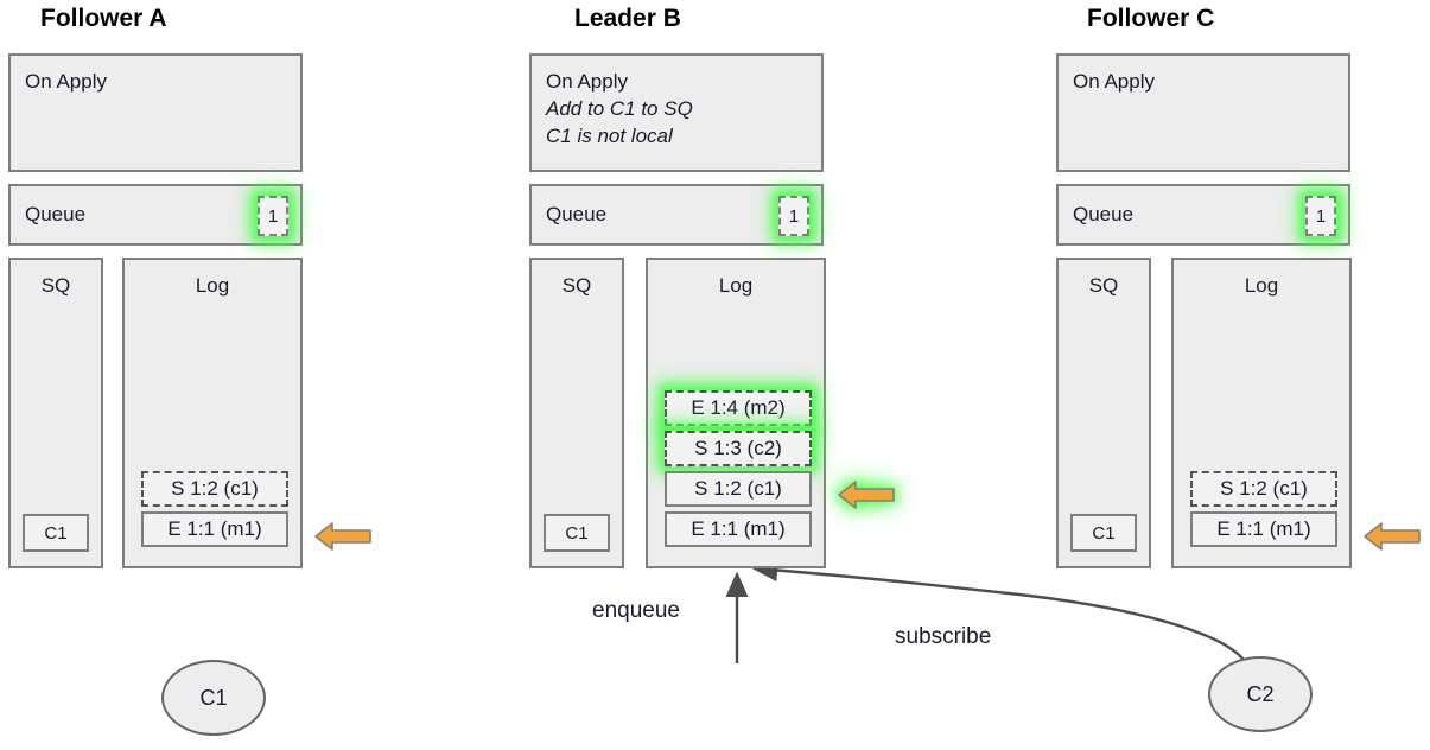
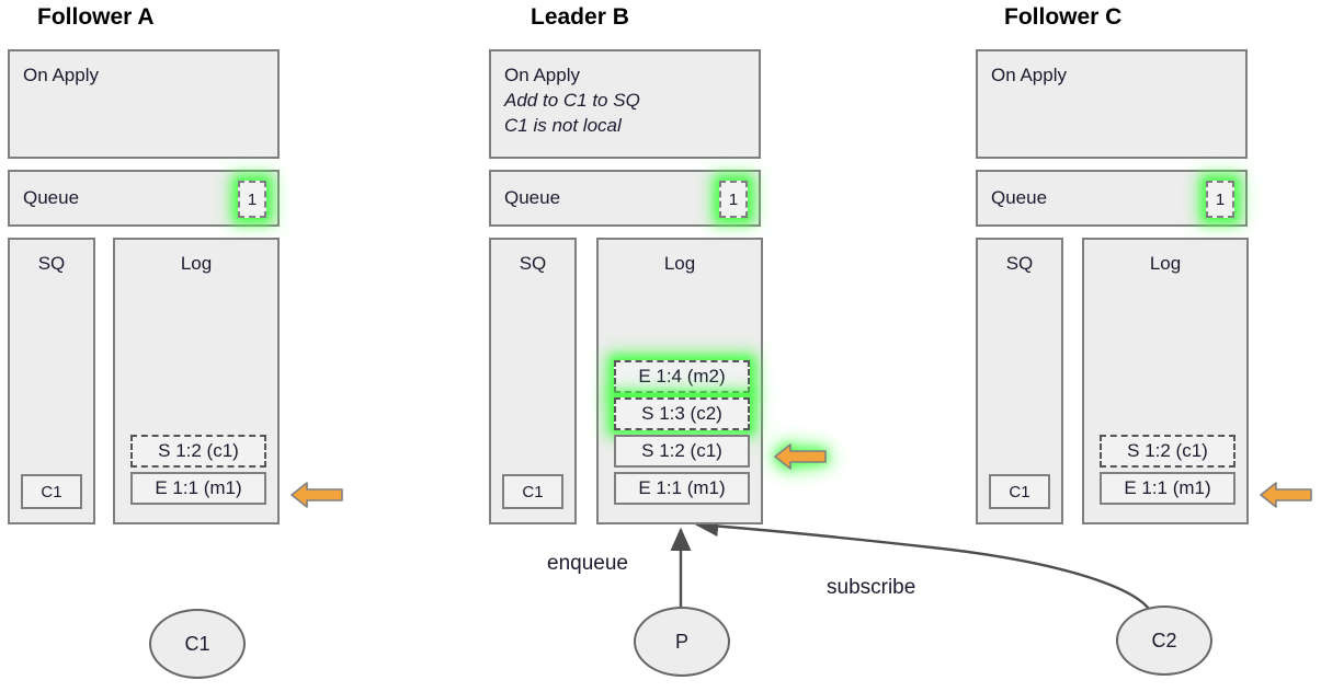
  Follower A
  On Apply
  Queue
  1
  SQ
  C1
  Log
  S 1:2 (c1)
  E 1:1 (m1)
  C1
  Leader B
  On Apply
  Add to C1 to SQ
  C1 is not local
  Queue
  1
  SQ
  C1
  Log
  E 1:4 (m2)
  S 1:3 (c2)
  S 1:2 (c1)
  E 1:1 (m1)
  enqueue
+ P
  Follower C
  On Apply
  Queue
  1
  SQ
  C1
  Log
  S 1:2 (c1)
  E 1:1 (m1)
  subscribe
  C2
